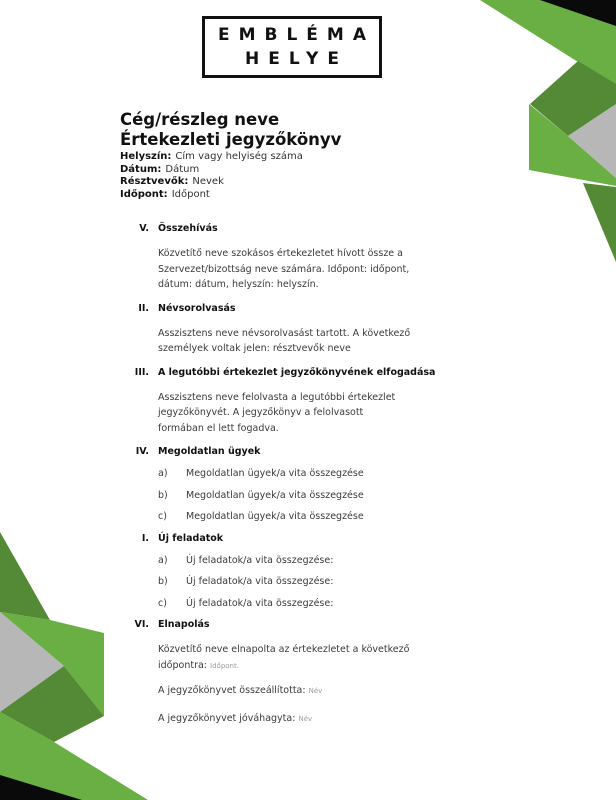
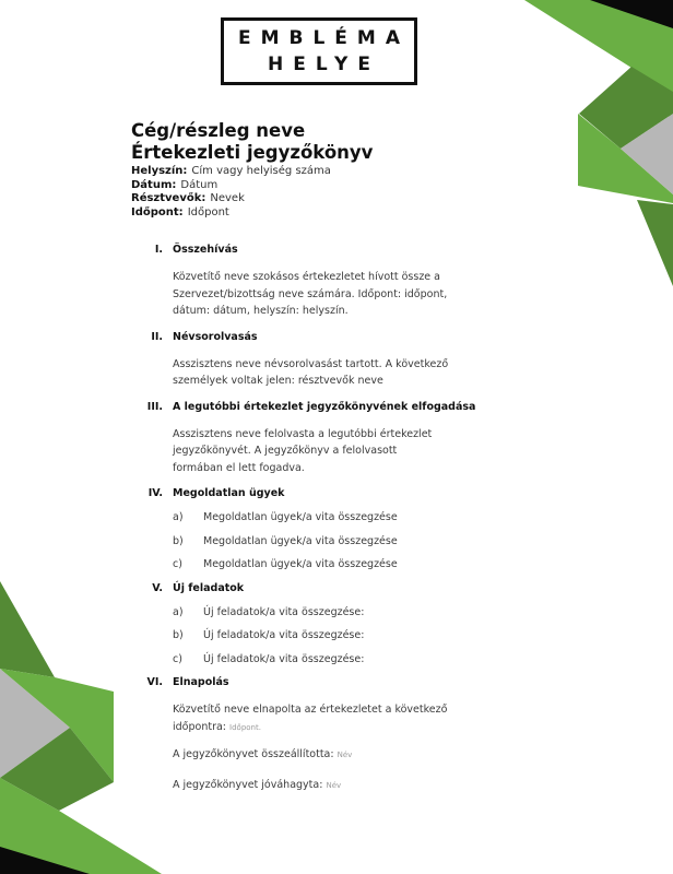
  EMBLÉMA
  HELYE
  Cég/részleg neve
  Értekezleti jegyzőkönyv
  Helyszín: Cím vagy helyiség száma
  Dátum: Dátum
  Résztvevők: Nevek
  Időpont: Időpont
- V.
+ I.
  Összehívás
  Közvetítő neve szokásos értekezletet hívott össze a Szervezet/bizottság neve számára. Időpont: időpont, dátum: dátum, helyszín: helyszín.
  II.
  Névsorolvasás
  Asszisztens neve névsorolvasást tartott. A következő személyek voltak jelen: résztvevők neve
  III.
  A legutóbbi értekezlet jegyzőkönyvének elfogadása
  Asszisztens neve felolvasta a legutóbbi értekezlet jegyzőkönyvét. A jegyzőkönyv a felolvasott formában el lett fogadva.
  IV.
  Megoldatlan ügyek
  a)
  Megoldatlan ügyek/a vita összegzése
  b)
  Megoldatlan ügyek/a vita összegzése
  c)
  Megoldatlan ügyek/a vita összegzése
- I.
+ V.
  Új feladatok
  a)
  Új feladatok/a vita összegzése:
  b)
  Új feladatok/a vita összegzése:
  c)
  Új feladatok/a vita összegzése:
  VI.
  Elnapolás
  Közvetítő neve elnapolta az értekezletet a következő időpontra: Időpont.
  A jegyzőkönyvet összeállította: Név
  A jegyzőkönyvet jóváhagyta: Név
